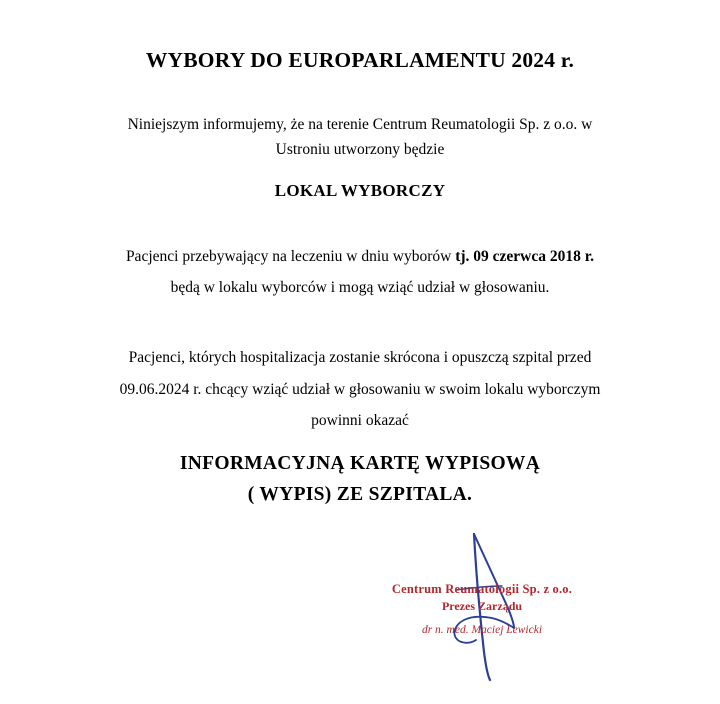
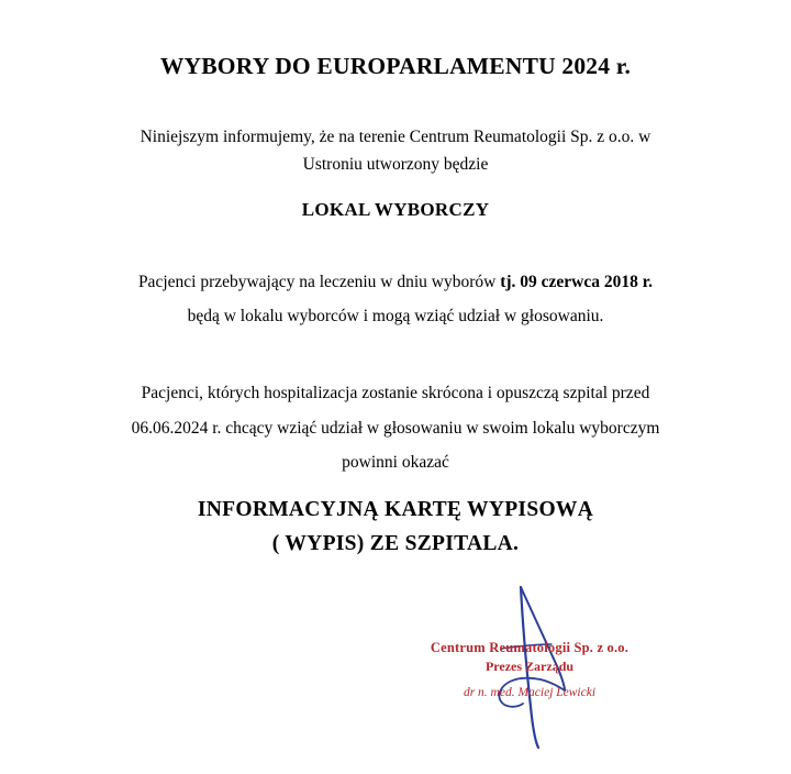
  WYBORY DO EUROPARLAMENTU 2024 r.
  Niniejszym informujemy, że na terenie Centrum Reumatologii Sp. z o.o. w
  Ustroniu utworzony będzie
  LOKAL WYBORCZY
  Pacjenci przebywający na leczeniu w dniu wyborów tj. 09 czerwca 2018 r.
  będą w lokalu wyborców i mogą wziąć udział w głosowaniu.
  Pacjenci, których hospitalizacja zostanie skrócona i opuszczą szpital przed
- 09.06.2024 r. chcący wziąć udział w głosowaniu w swoim lokalu wyborczym
+ 06.06.2024 r. chcący wziąć udział w głosowaniu w swoim lokalu wyborczym
  powinni okazać
  INFORMACYJNĄ KARTĘ WYPISOWĄ
  ( WYPIS) ZE SZPITALA.
  Centrum Reumatologii Sp. z o.o.
  Prezes Zarządu
  dr n. med. Maciej Lewicki
